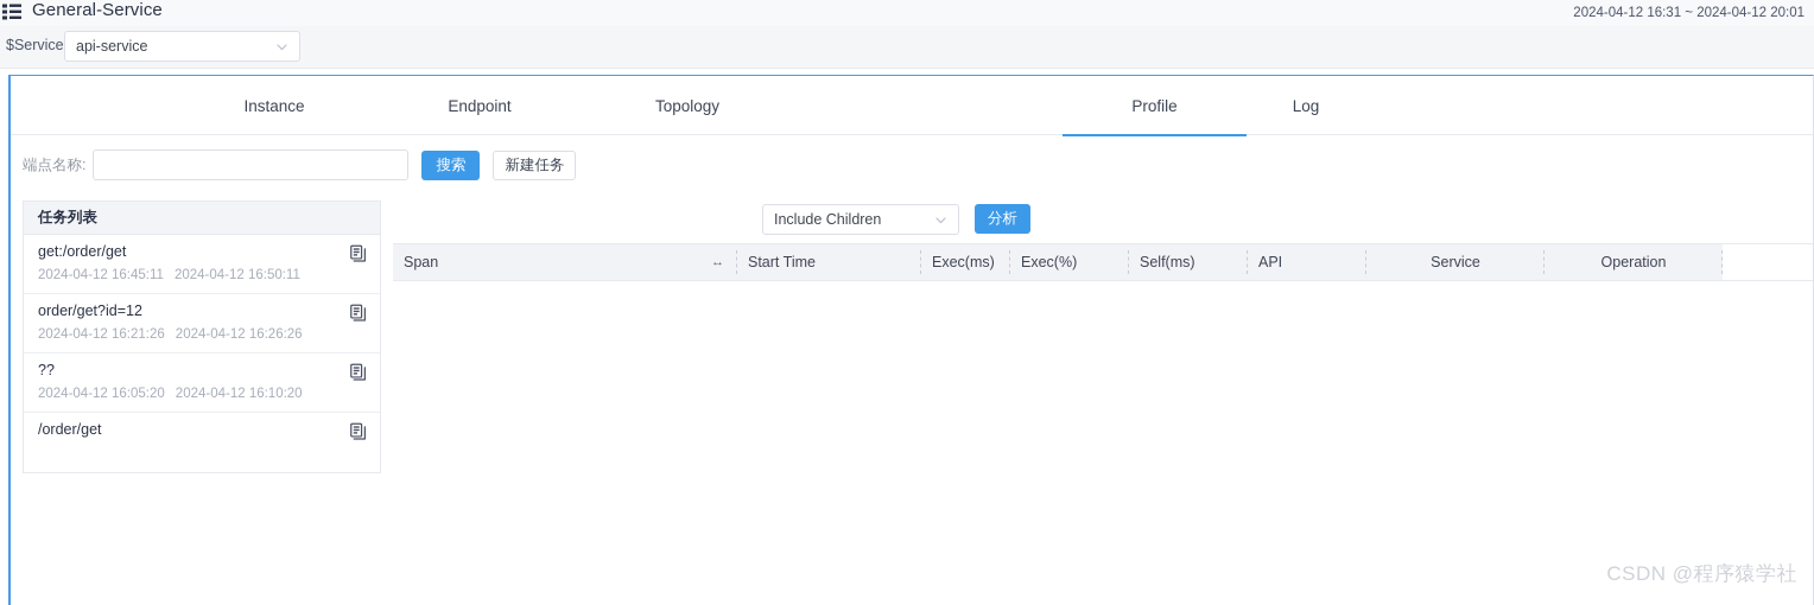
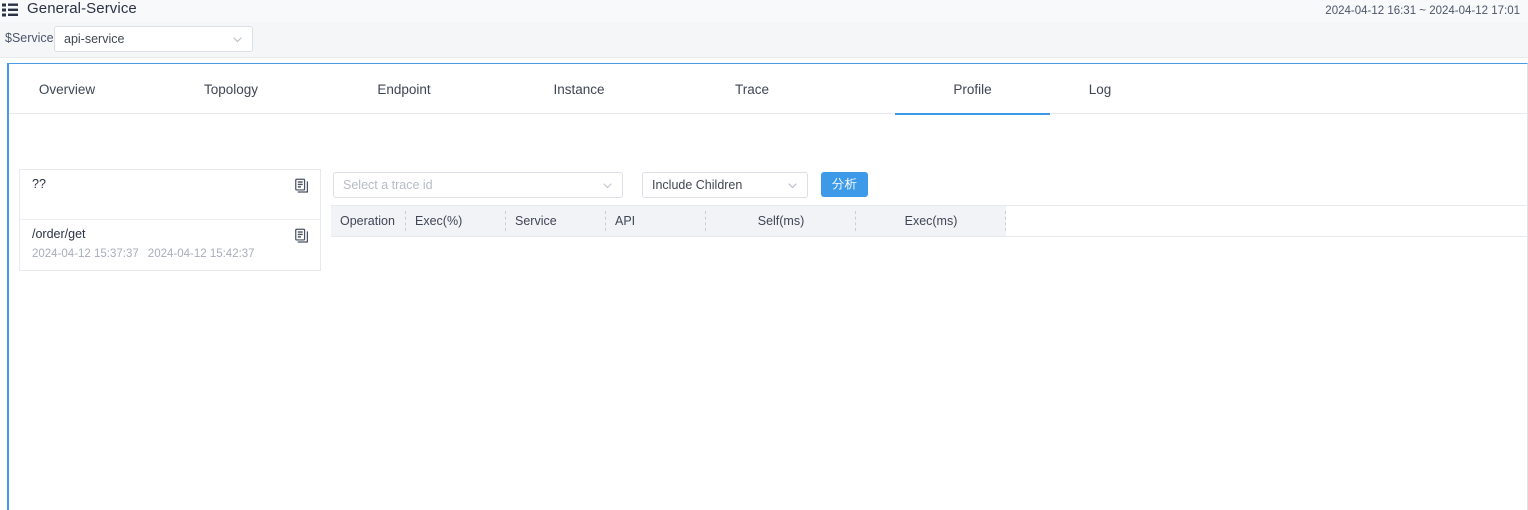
  General-Service
- 2024-04-12 16:31 ~ 2024-04-12 20:01
+ 2024-04-12 16:31 ~ 2024-04-12 17:01
  $Service
  api-service
+ Overview
- Instance
+ Topology
  Endpoint
- Topology
+ Instance
+ Trace
  Profile
  Log
- 端点名称:
- 搜索
- 新建任务
- 任务列表
- get:/order/get
- 2024-04-12 16:45:11
- 2024-04-12 16:50:11
- order/get?id=12
- 2024-04-12 16:21:26
- 2024-04-12 16:26:26
  ??
- 2024-04-12 16:05:20
- 2024-04-12 16:10:20
  /order/get
+ 2024-04-12 15:37:37
+ 2024-04-12 15:42:37
+ Select a trace id
  Include Children
  分析
- Span
- ↔
- Start Time
- Exec(ms)
+ Operation
  Exec(%)
- Self(ms)
+ Service
  API
- Service
+ Self(ms)
- Operation
+ Exec(ms)
- CSDN @程序猿学社
